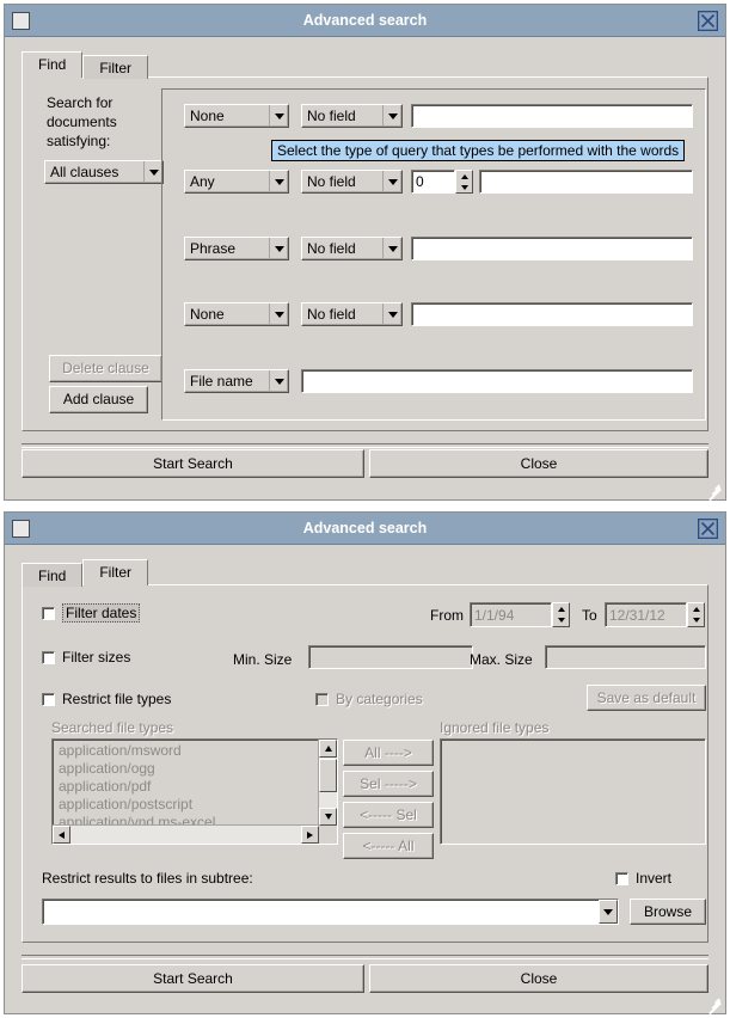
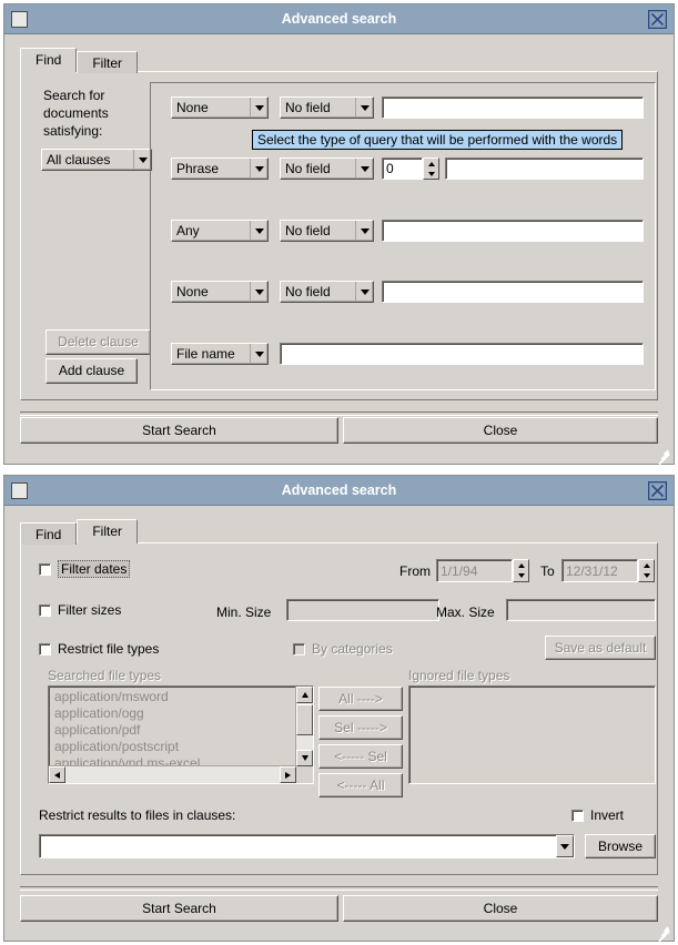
  Advanced search
  Find
  Filter
  Search for documents satisfying:
  All clauses
  Delete clause
  Add clause
  None
  No field
- Select the type of query that types be performed with the words
+ Select the type of query that will be performed with the words
- Any
+ Phrase
  No field
  0
- Phrase
+ Any
  No field
  None
  No field
  File name
  Start Search
  Close
  Advanced search
  Find
  Filter
  Filter dates
  From
  1/1/94
  To
  12/31/12
  Filter sizes
  Min. Size
  Max. Size
  Restrict file types
  By categories
  Save as default
  Searched file types
  application/msword
  application/ogg
  application/pdf
  application/postscript
  application/vnd.ms-excel
  All ---->
  Sel ----->
  <----- Sel
  <----- All
  Ignored file types
- Restrict results to files in subtree:
+ Restrict results to files in clauses:
  Invert
  Browse
  Start Search
  Close
